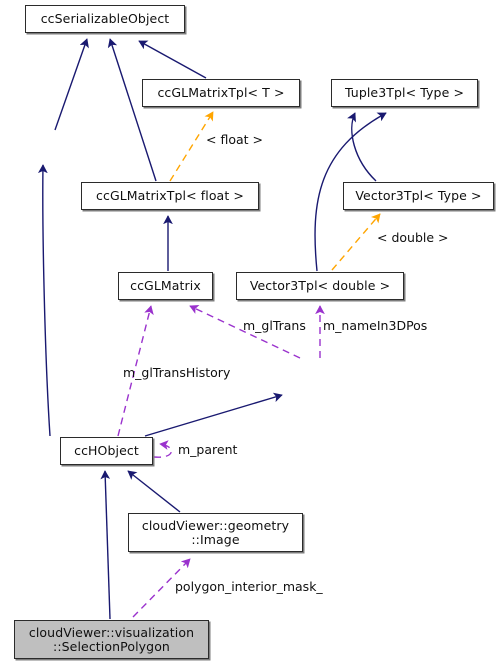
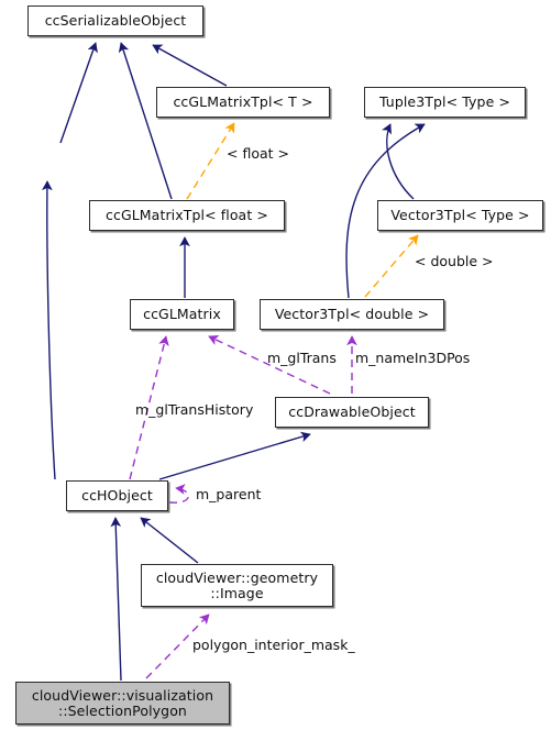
  ccSerializableObject
  ccGLMatrixTpl< T >
  Tuple3Tpl< Type >
  ccGLMatrixTpl< float >
  Vector3Tpl< Type >
  ccGLMatrix
  Vector3Tpl< double >
+ ccDrawableObject
  ccHObject
  cloudViewer::geometry
  ::Image
  cloudViewer::visualization
  ::SelectionPolygon
  < float >
  < double >
  m_glTrans
  m_nameIn3DPos
  m_glTransHistory
  m_parent
  polygon_interior_mask_
